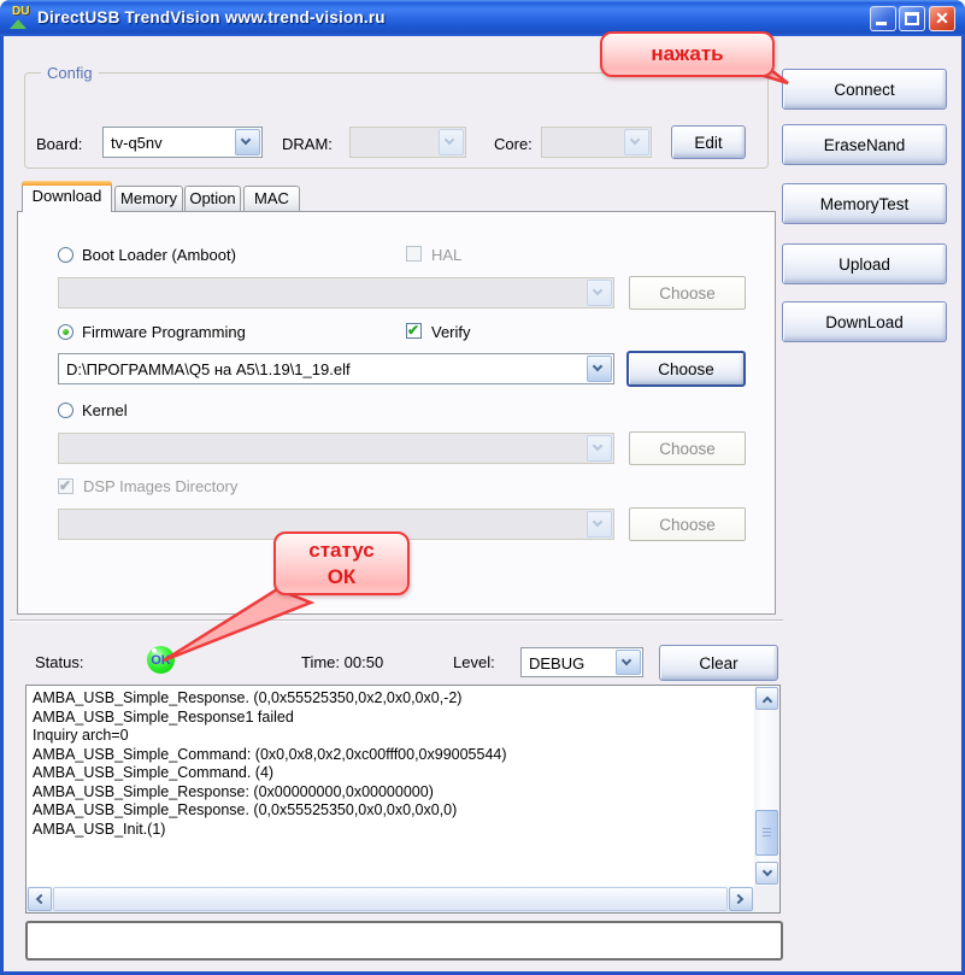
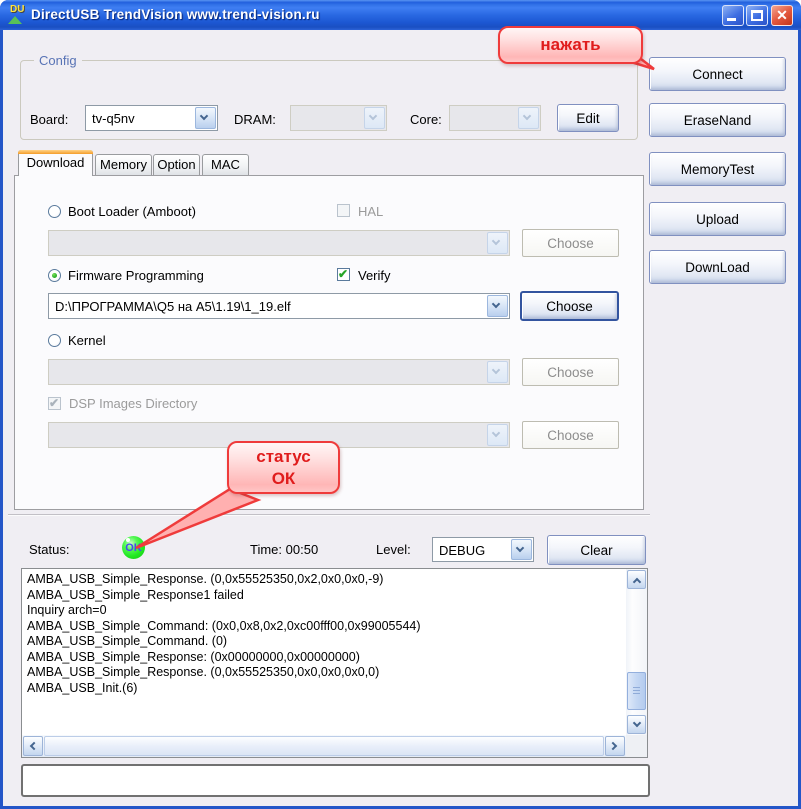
  DU
  DirectUSB TrendVision www.trend-vision.ru
  ✕
  Config
  Board:
  tv-q5nv
  DRAM:
  Core:
  Edit
  Connect
  EraseNand
  MemoryTest
  Upload
  DownLoad
  Download
  Memory
  Option
  MAC
  Boot Loader (Amboot)
  HAL
  Choose
  Firmware Programming
  Verify
  D:\ПРОГРАММА\Q5 на A5\1.19\1_19.elf
  Choose
  Kernel
  Choose
  DSP Images Directory
  Choose
  Status:
  Time: 00:50
  Level:
  DEBUG
  Clear
- AMBA_USB_Simple_Response. (0,0x55525350,0x2,0x0,0x0,-2)
+ AMBA_USB_Simple_Response. (0,0x55525350,0x2,0x0,0x0,-9)
  AMBA_USB_Simple_Response1 failed
  Inquiry arch=0
  AMBA_USB_Simple_Command: (0x0,0x8,0x2,0xc00fff00,0x99005544)
- AMBA_USB_Simple_Command. (4)
+ AMBA_USB_Simple_Command. (0)
  AMBA_USB_Simple_Response: (0x00000000,0x00000000)
  AMBA_USB_Simple_Response. (0,0x55525350,0x0,0x0,0x0,0)
- AMBA_USB_Init.(1)
+ AMBA_USB_Init.(6)
  нажать
  статус
  ОК
